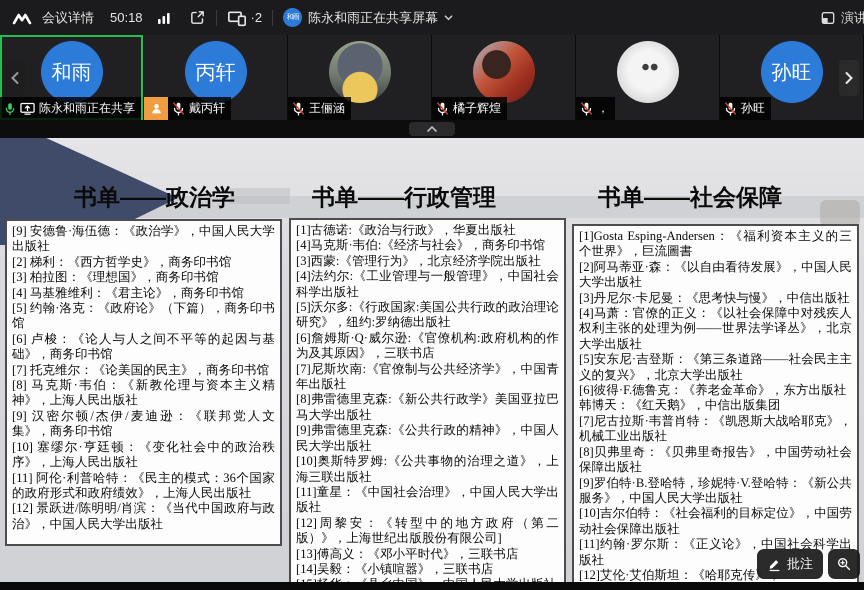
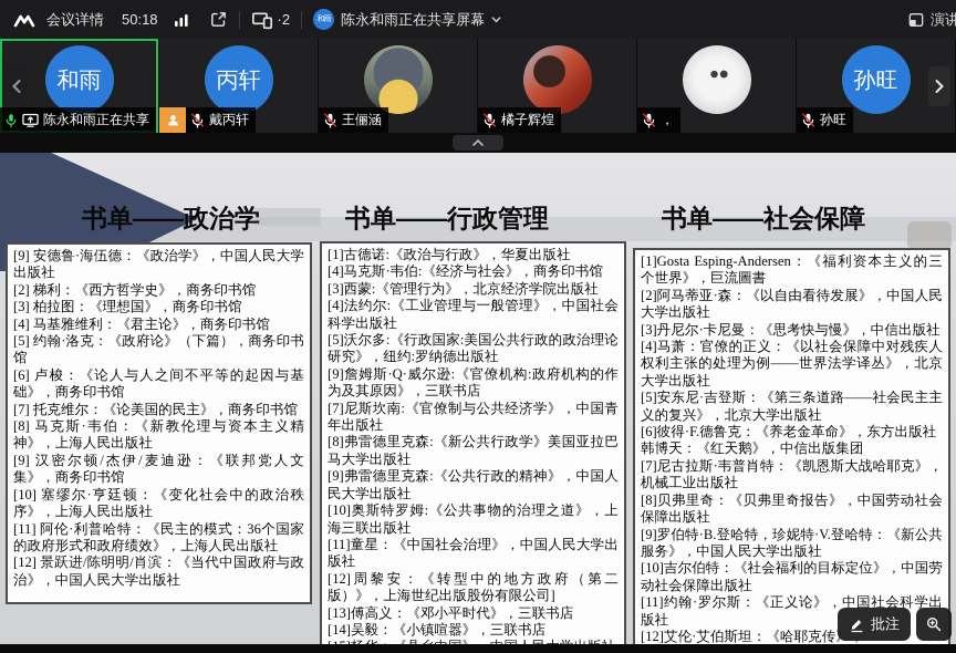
  会议详情
  50:18
  ·2
  陈永和雨正在共享屏幕
  演讲
  和雨
  陈永和雨正在共享
  丙轩
  戴丙轩
  王俪涵
  橘子辉煌
  ，
  孙旺
  孙旺
  书单——政治学
  书单——行政管理
  书单——社会保障
  [9] 安德鲁·海伍德：《政治学》，中国人民大学出版社
  [2] 梯利：《西方哲学史》，商务印书馆
  [3] 柏拉图：《理想国》，商务印书馆
  [4] 马基雅维利：《君主论》，商务印书馆
  [5] 约翰·洛克：《政府论》（下篇），商务印书馆
  [6] 卢梭：《论人与人之间不平等的起因与基础》，商务印书馆
  [7] 托克维尔：《论美国的民主》，商务印书馆
  [8] 马克斯·韦伯：《新教伦理与资本主义精神》，上海人民出版社
  [9] 汉密尔顿/杰伊/麦迪逊：《联邦党人文集》，商务印书馆
  [10] 塞缪尔·亨廷顿：《变化社会中的政治秩序》，上海人民出版社
  [11] 阿伦·利普哈特：《民主的模式：36个国家的政府形式和政府绩效》，上海人民出版社
  [12] 景跃进/陈明明/肖滨：《当代中国政府与政治》，中国人民大学出版社
  [1]古德诺:《政治与行政》，华夏出版社
  [4]马克斯·韦伯:《经济与社会》，商务印书馆
  [3]西蒙:《管理行为》，北京经济学院出版社
  [4]法约尔:《工业管理与一般管理》，中国社会科学出版社
  [5]沃尔多:《行政国家:美国公共行政的政治理论研究》，纽约:罗纳德出版社
- [6]詹姆斯·Q·威尔逊:《官僚机构:政府机构的作为及其原因》，三联书店
+ [9]詹姆斯·Q·威尔逊:《官僚机构:政府机构的作为及其原因》，三联书店
  [7]尼斯坎南:《官僚制与公共经济学》，中国青年出版社
  [8]弗雷德里克森:《新公共行政学》美国亚拉巴马大学出版社
  [9]弗雷德里克森:《公共行政的精神》，中国人民大学出版社
  [10]奥斯特罗姆:《公共事物的治理之道》，上海三联出版社
  [11]童星：《中国社会治理》，中国人民大学出版社
  [12]周黎安：《转型中的地方政府（第二版）》，上海世纪出版股份有限公司]
  [13]傅高义：《邓小平时代》，三联书店
  [14]吴毅：《小镇喧嚣》，三联书店
  [1]Gosta Esping-Andersen：《福利资本主义的三个世界》，巨流圖書
  [2]阿马蒂亚·森：《以自由看待发展》，中国人民大学出版社
  [3]丹尼尔·卡尼曼：《思考快与慢》，中信出版社
  [4]马萧：官僚的正义：《以社会保障中对残疾人权利主张的处理为例——世界法学译丛》，北京大学出版社
  [5]安东尼·吉登斯：《第三条道路——社会民主主义的复兴》，北京大学出版社
  [6]彼得·F.德鲁克：《养老金革命》，东方出版社
  韩博天：《红天鹅》，中信出版集团
  [7]尼古拉斯·韦普肖特：《凯恩斯大战哈耶克》，机械工业出版社
  [8]贝弗里奇：《贝弗里奇报告》，中国劳动社会保障出版社
  [9]罗伯特·B.登哈特，珍妮特·V.登哈特：《新公共服务》，中国人民大学出版社
  [10]吉尔伯特：《社会福利的目标定位》，中国劳动社会保障出版社
  [11]约翰·罗尔斯：《正义论》，中国社会科学出版社
  [12]艾伦·艾伯斯坦：《哈耶克传
  批注
